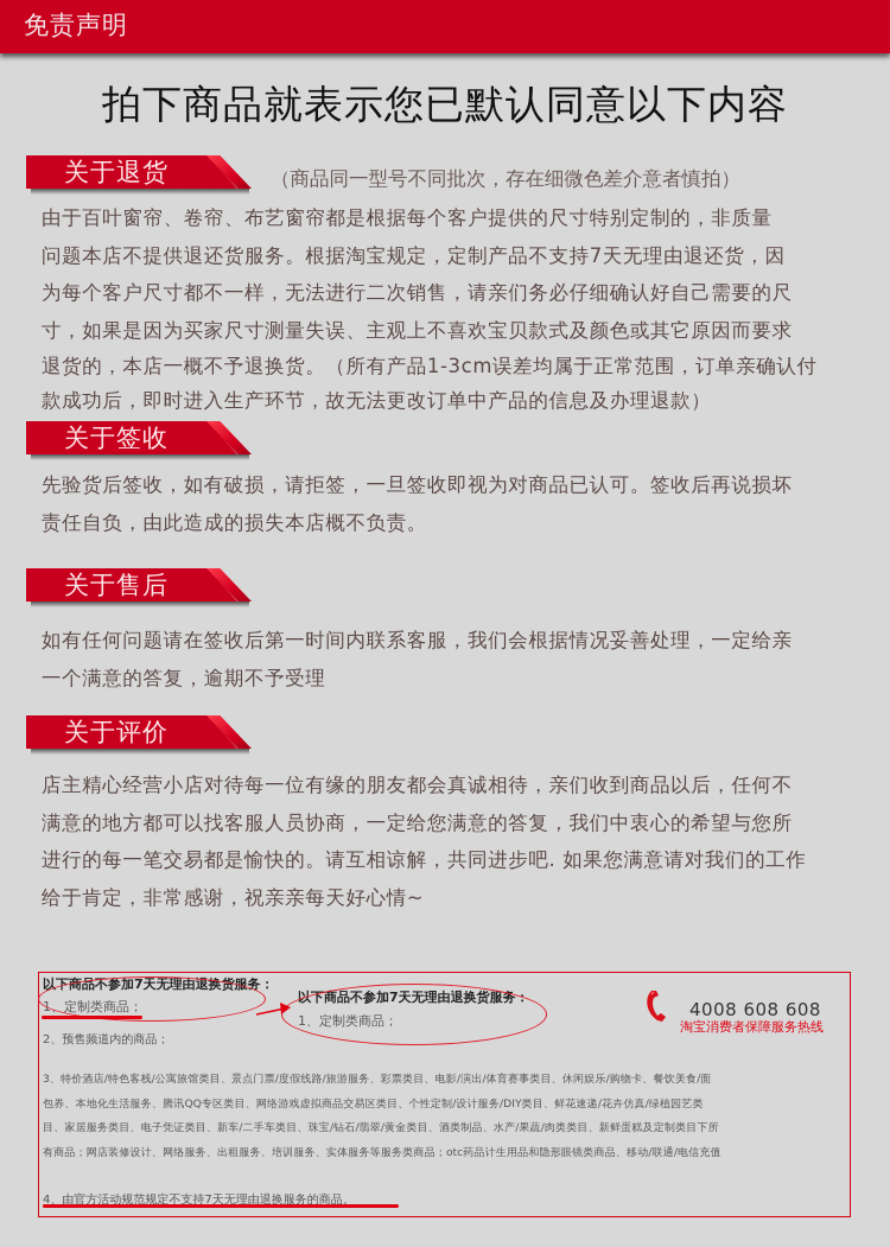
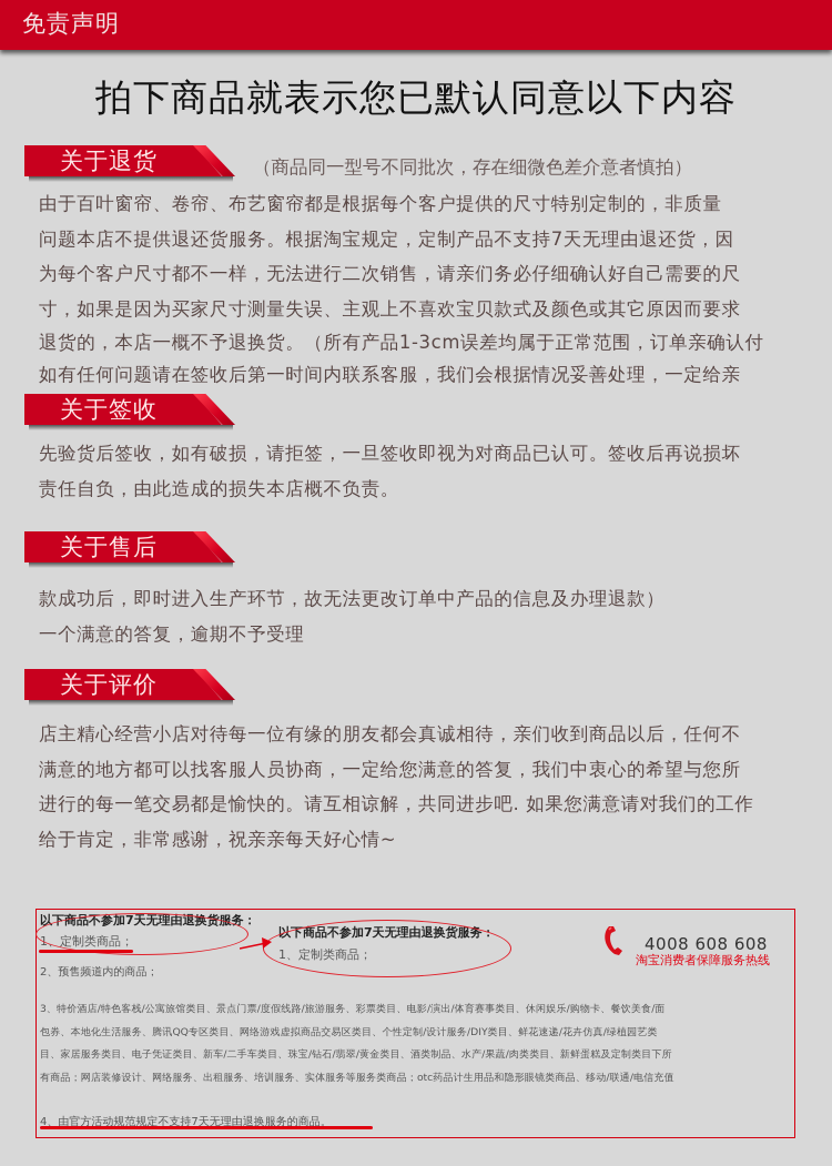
  免责声明
  拍下商品就表示您已默认同意以下内容
  关于退货
  （商品同一型号不同批次，存在细微色差介意者慎拍）
  由于百叶窗帘、卷帘、布艺窗帘都是根据每个客户提供的尺寸特别定制的，非质量
  问题本店不提供退还货服务。根据淘宝规定，定制产品不支持7天无理由退还货，因
  为每个客户尺寸都不一样，无法进行二次销售，请亲们务必仔细确认好自己需要的尺
  寸，如果是因为买家尺寸测量失误、主观上不喜欢宝贝款式及颜色或其它原因而要求
  退货的，本店一概不予退换货。（所有产品1-3cm误差均属于正常范围，订单亲确认付
- 款成功后，即时进入生产环节，故无法更改订单中产品的信息及办理退款）
+ 如有任何问题请在签收后第一时间内联系客服，我们会根据情况妥善处理，一定给亲
  关于签收
  先验货后签收，如有破损，请拒签，一旦签收即视为对商品已认可。签收后再说损坏
  责任自负，由此造成的损失本店概不负责。
  关于售后
- 如有任何问题请在签收后第一时间内联系客服，我们会根据情况妥善处理，一定给亲
+ 款成功后，即时进入生产环节，故无法更改订单中产品的信息及办理退款）
  一个满意的答复，逾期不予受理
  关于评价
  店主精心经营小店对待每一位有缘的朋友都会真诚相待，亲们收到商品以后，任何不
  满意的地方都可以找客服人员协商，一定给您满意的答复，我们中衷心的希望与您所
  进行的每一笔交易都是愉快的。请互相谅解，共同进步吧. 如果您满意请对我们的工作
  给于肯定，非常感谢，祝亲亲每天好心情~
  以下商品不参加7天无理由退换货服务：
  1、定制类商品；
  2、预售频道内的商品；
  3、特价酒店/特色客栈/公寓旅馆类目、景点门票/度假线路/旅游服务、彩票类目、电影/演出/体育赛事类目、休闲娱乐/购物卡、餐饮美食/面
  包券、本地化生活服务、腾讯QQ专区类目、网络游戏虚拟商品交易区类目、个性定制/设计服务/DIY类目、鲜花速递/花卉仿真/绿植园艺类
  目、家居服务类目、电子凭证类目、新车/二手车类目、珠宝/钻石/翡翠/黄金类目、酒类制品、水产/果蔬/肉类类目、新鲜蛋糕及定制类目下所
  有商品；网店装修设计、网络服务、出租服务、培训服务、实体服务等服务类商品；otc药品计生用品和隐形眼镜类商品、移动/联通/电信充值
  4、由官方活动规范规定不支持7天无理由退换服务的商品。
  以下商品不参加7天无理由退换货服务：
  1、定制类商品；
  4008 608 608
  淘宝消费者保障服务热线
